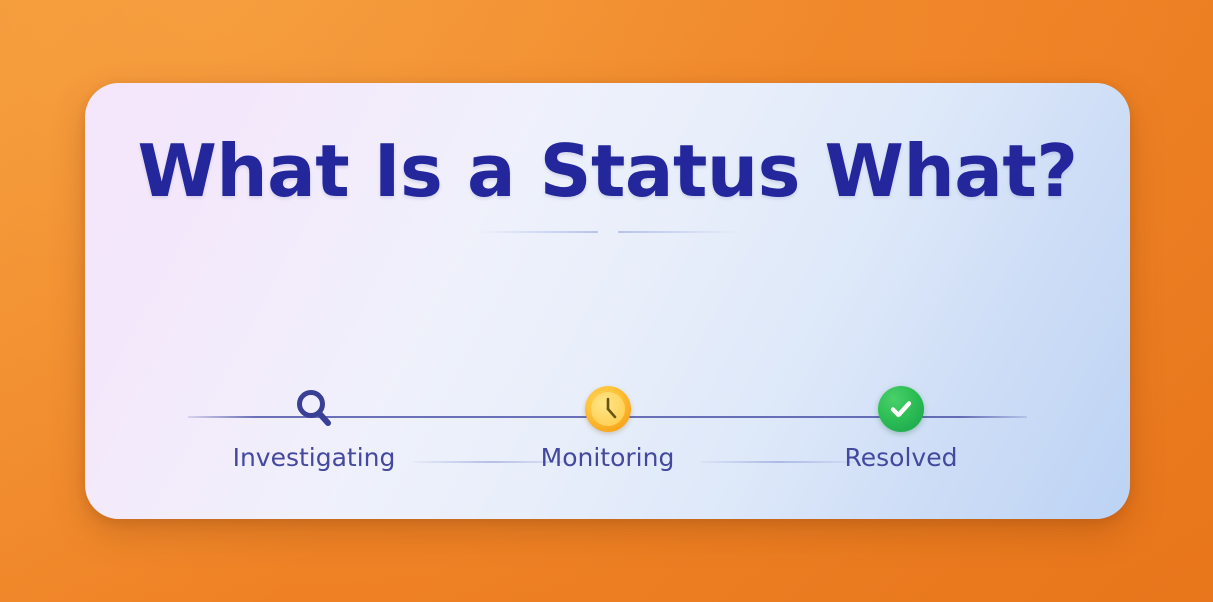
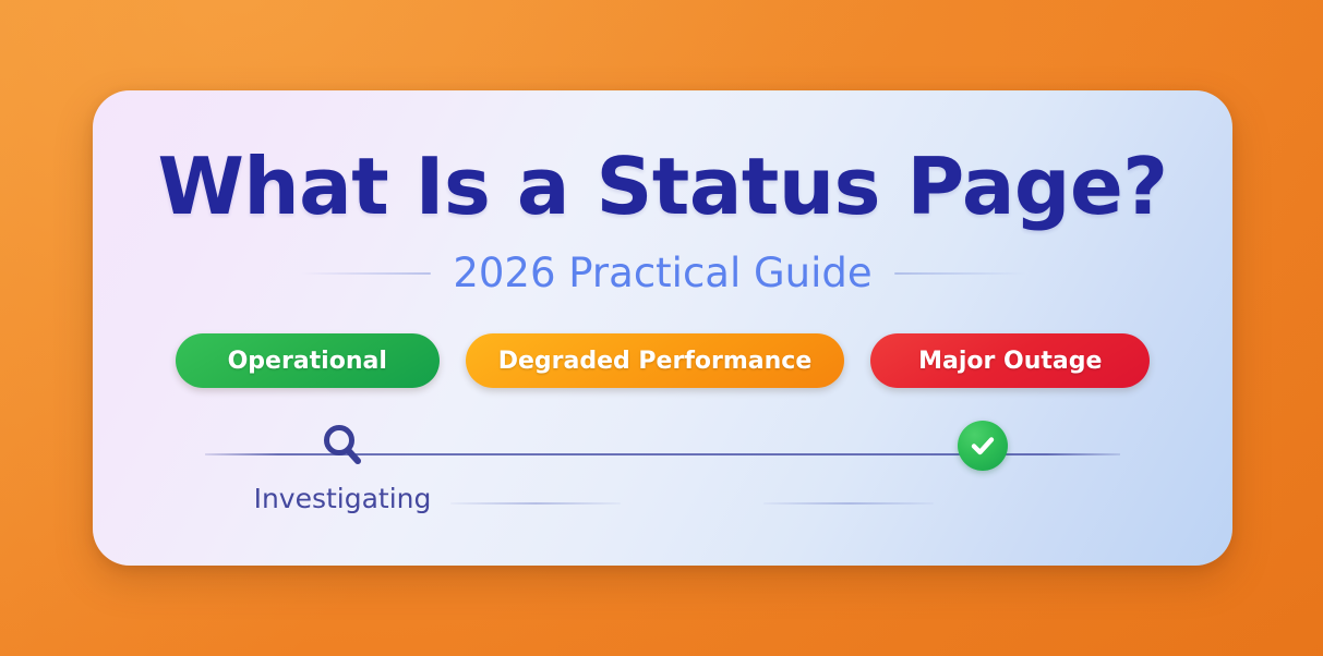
- What Is a Status What?
+ What Is a Status Page?
+ 2026 Practical Guide
+ Operational
+ Degraded Performance
+ Major Outage
  Investigating
- Monitoring
- Resolved
